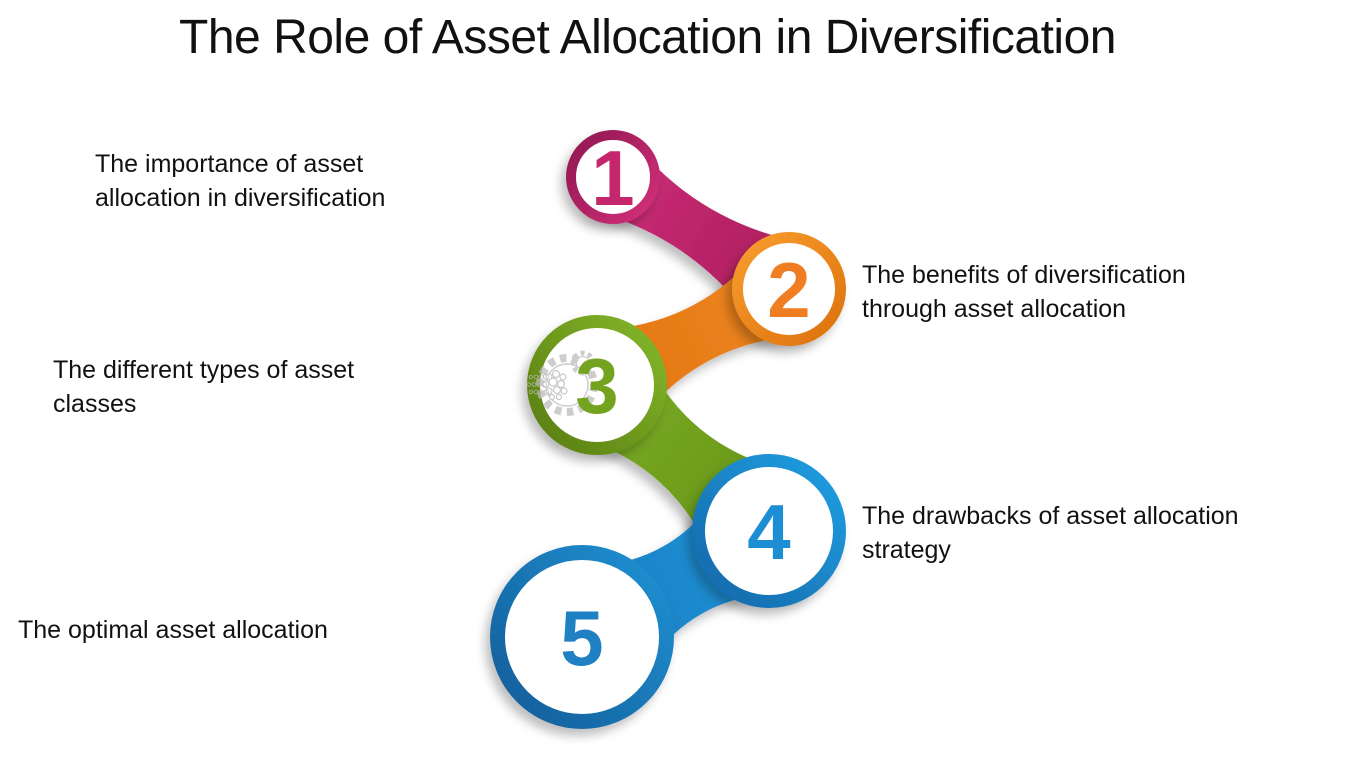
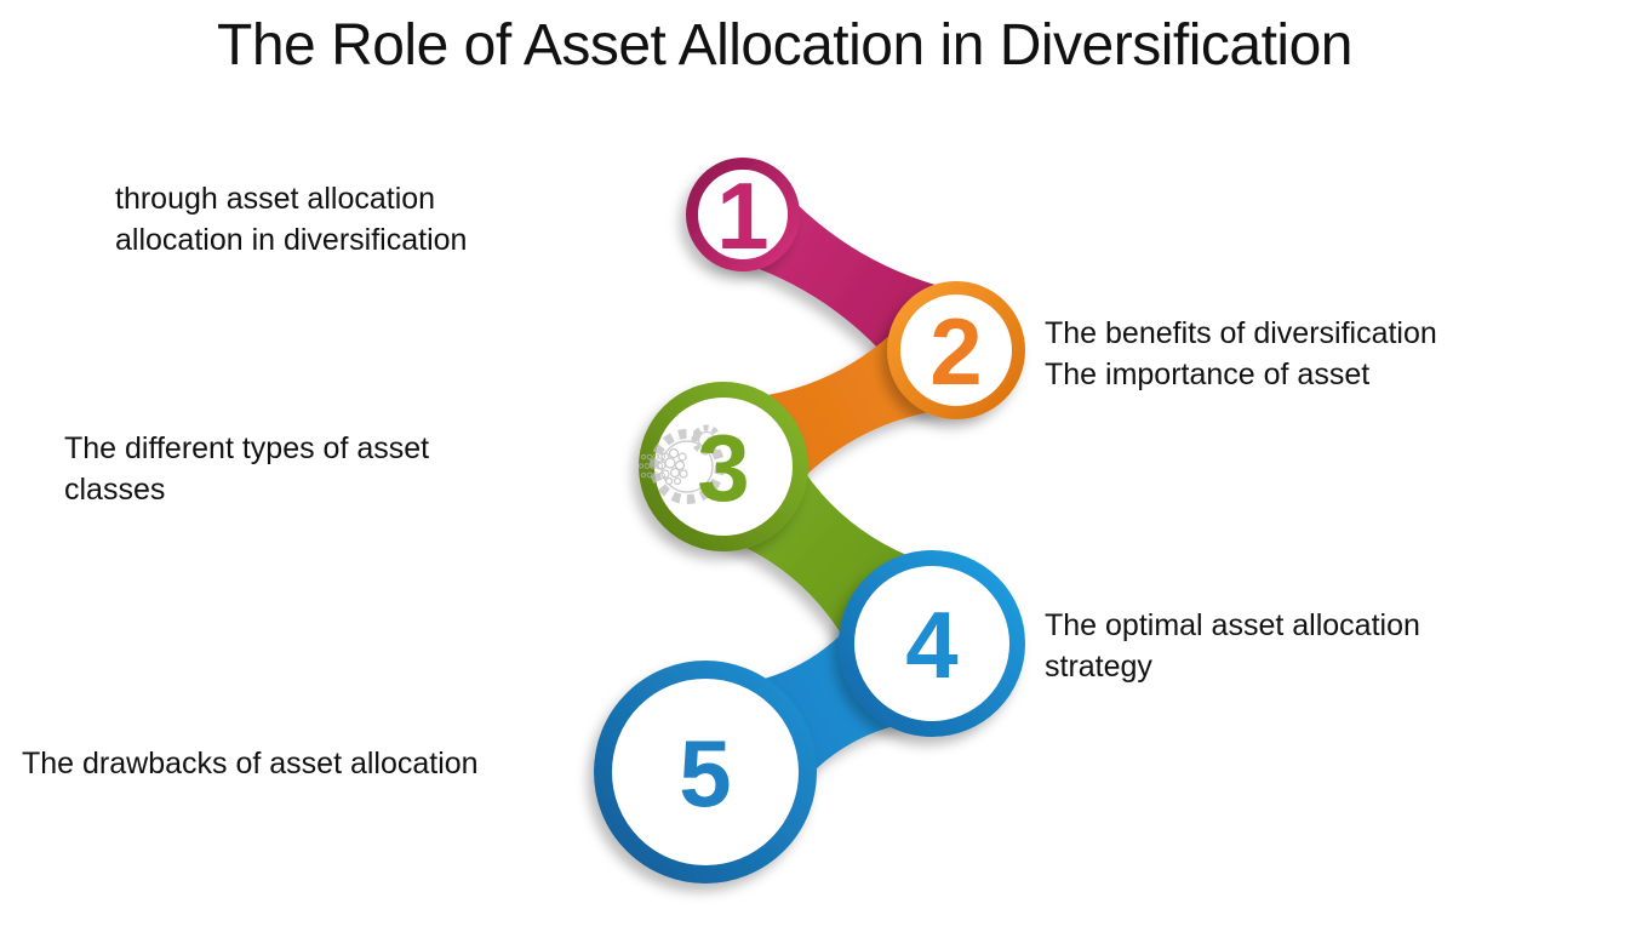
  The Role of Asset Allocation in Diversification
  1
  2
  3
  4
  5
- The importance of asset
+ through asset allocation
  allocation in diversification
  The benefits of diversification
- through asset allocation
+ The importance of asset
  The different types of asset
  classes
- The drawbacks of asset allocation
+ The optimal asset allocation
  strategy
- The optimal asset allocation
+ The drawbacks of asset allocation
